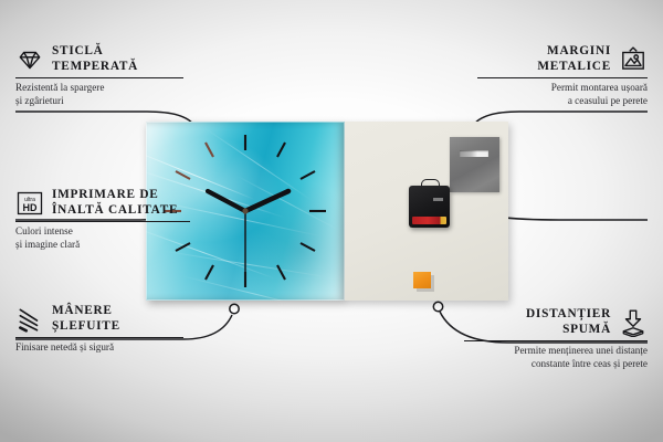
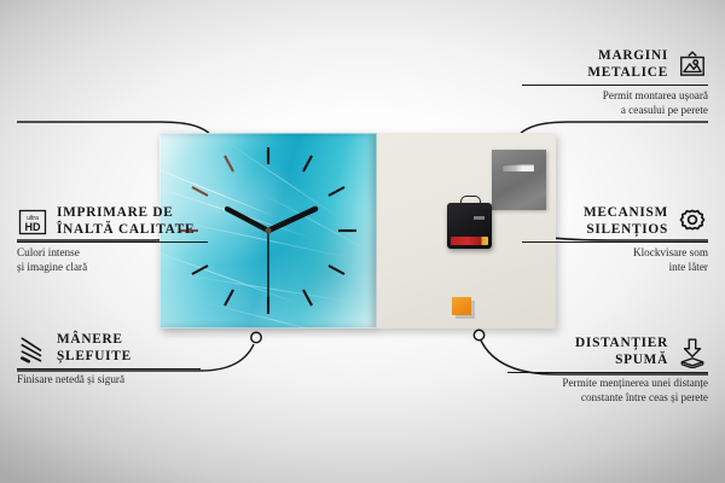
- STICLĂ
- TEMPERATĂ
- Rezistentă la spargere
- și zgârieturi
  HD
  IMPRIMARE DE
  ÎNALTĂ CALITATE
  Culori intense
  și imagine clară
  MÂNERE
  ȘLEFUITE
  Finisare netedă și sigură
  MARGINI
  METALICE
  Permit montarea ușoară
  a ceasului pe perete
+ MECANISM
+ SILENȚIOS
+ Klockvisare som
+ inte låter
  DISTANȚIER
  SPUMĂ
  Permite menținerea unei distanțe
  constante între ceas și perete
